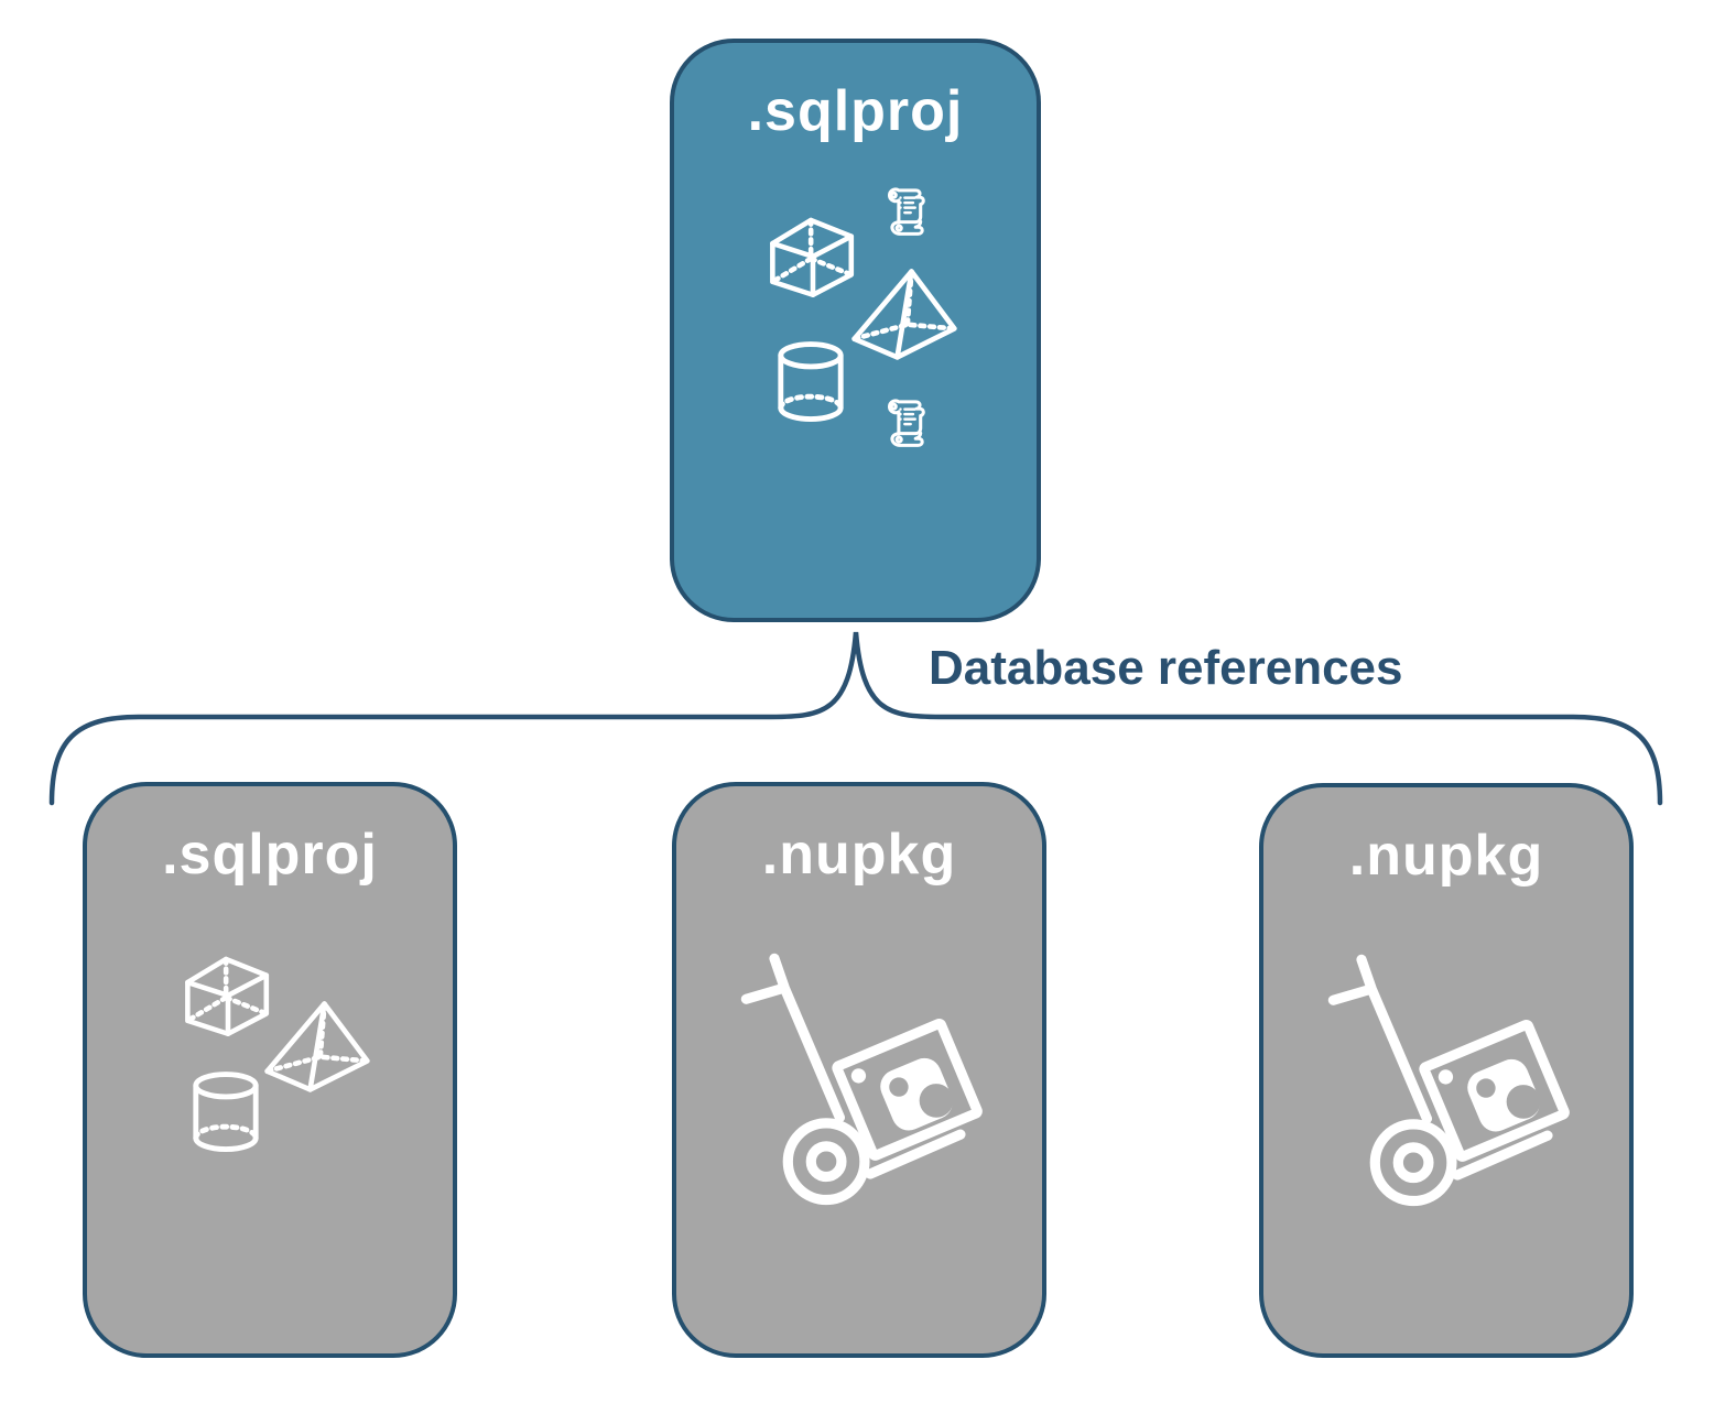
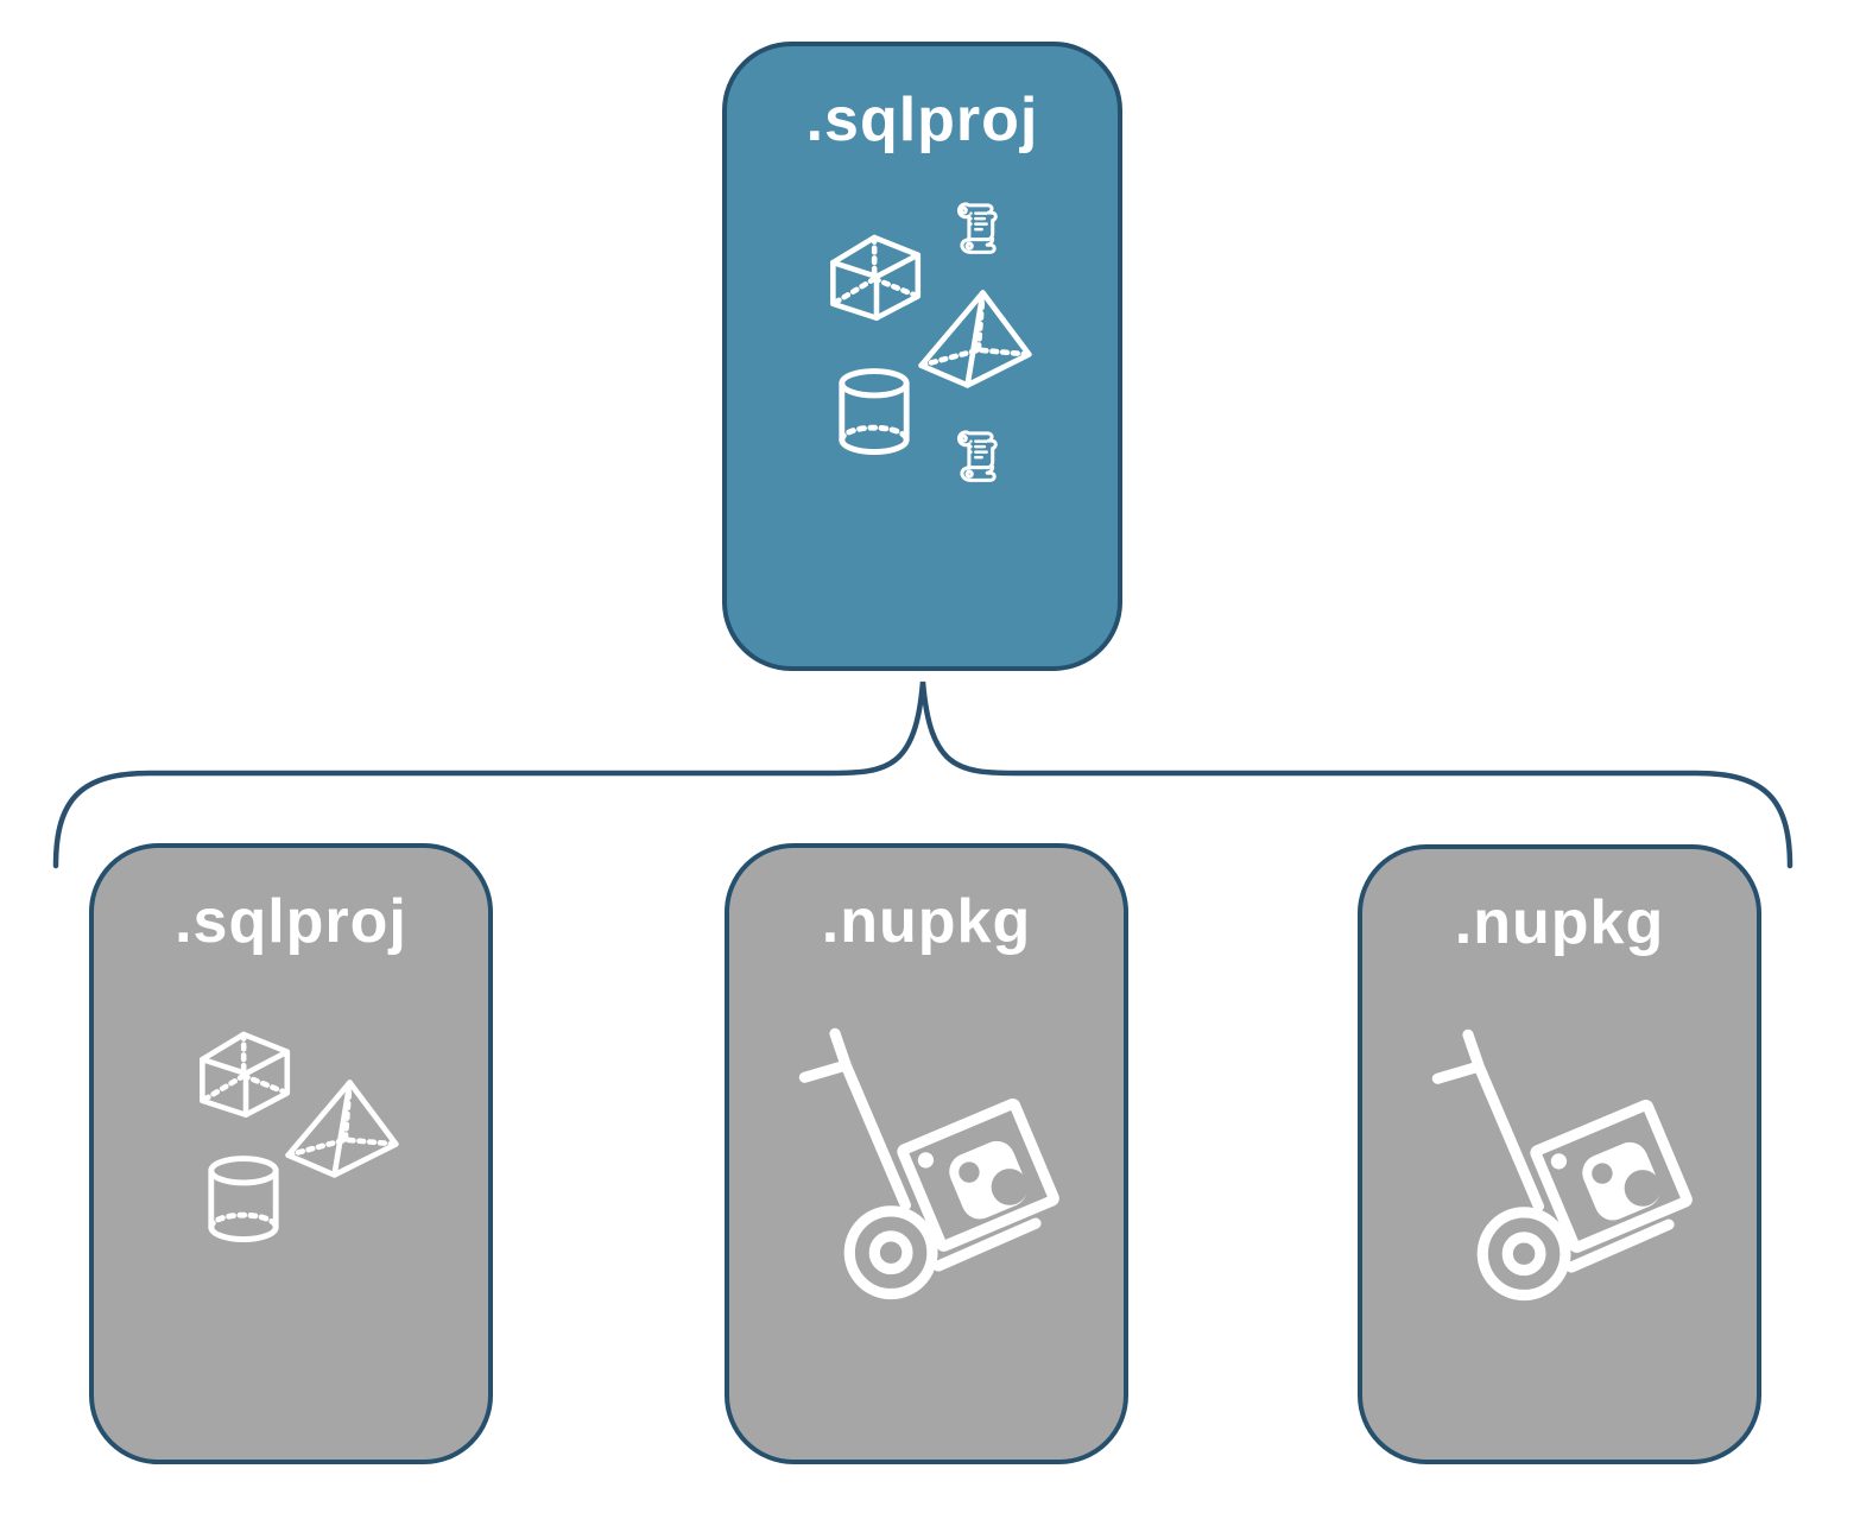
  .sqlproj
- Database references
  .sqlproj
  .nupkg
  .nupkg
